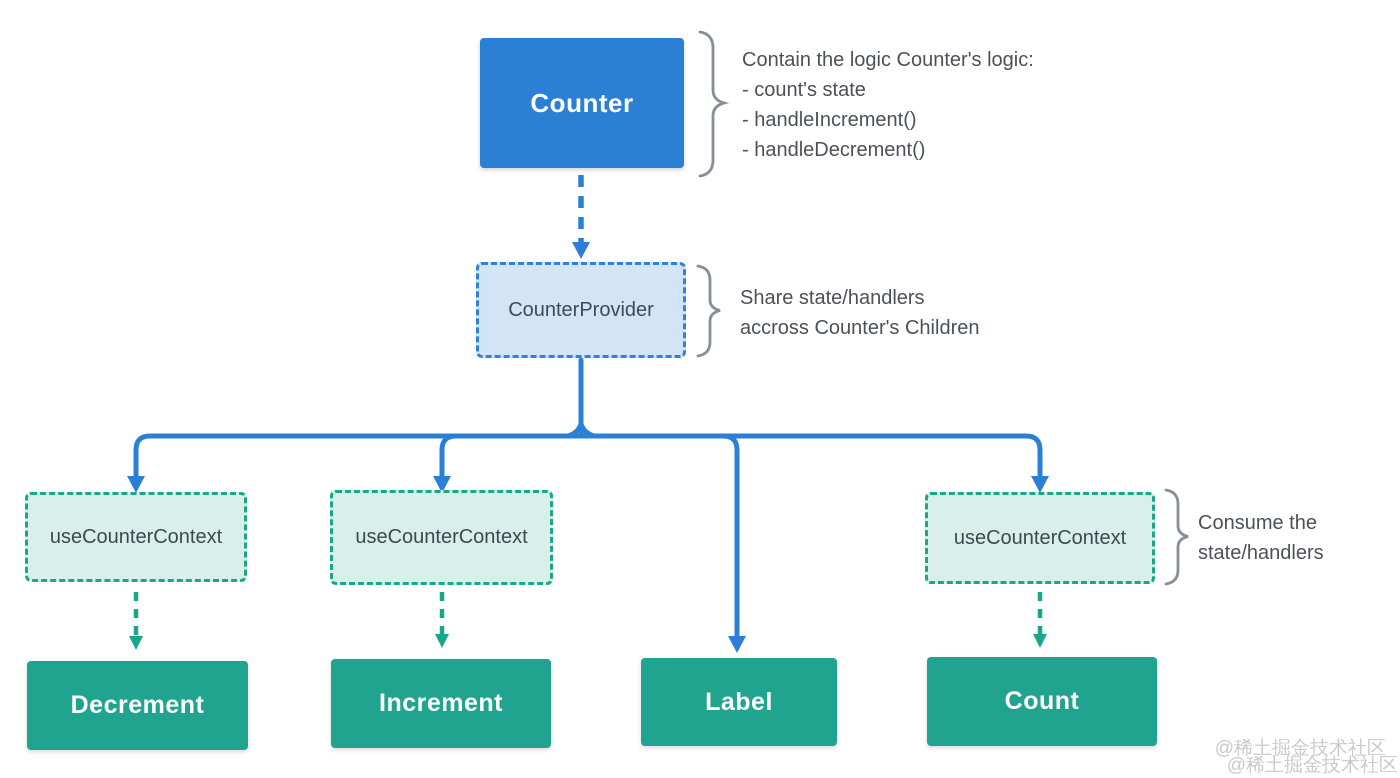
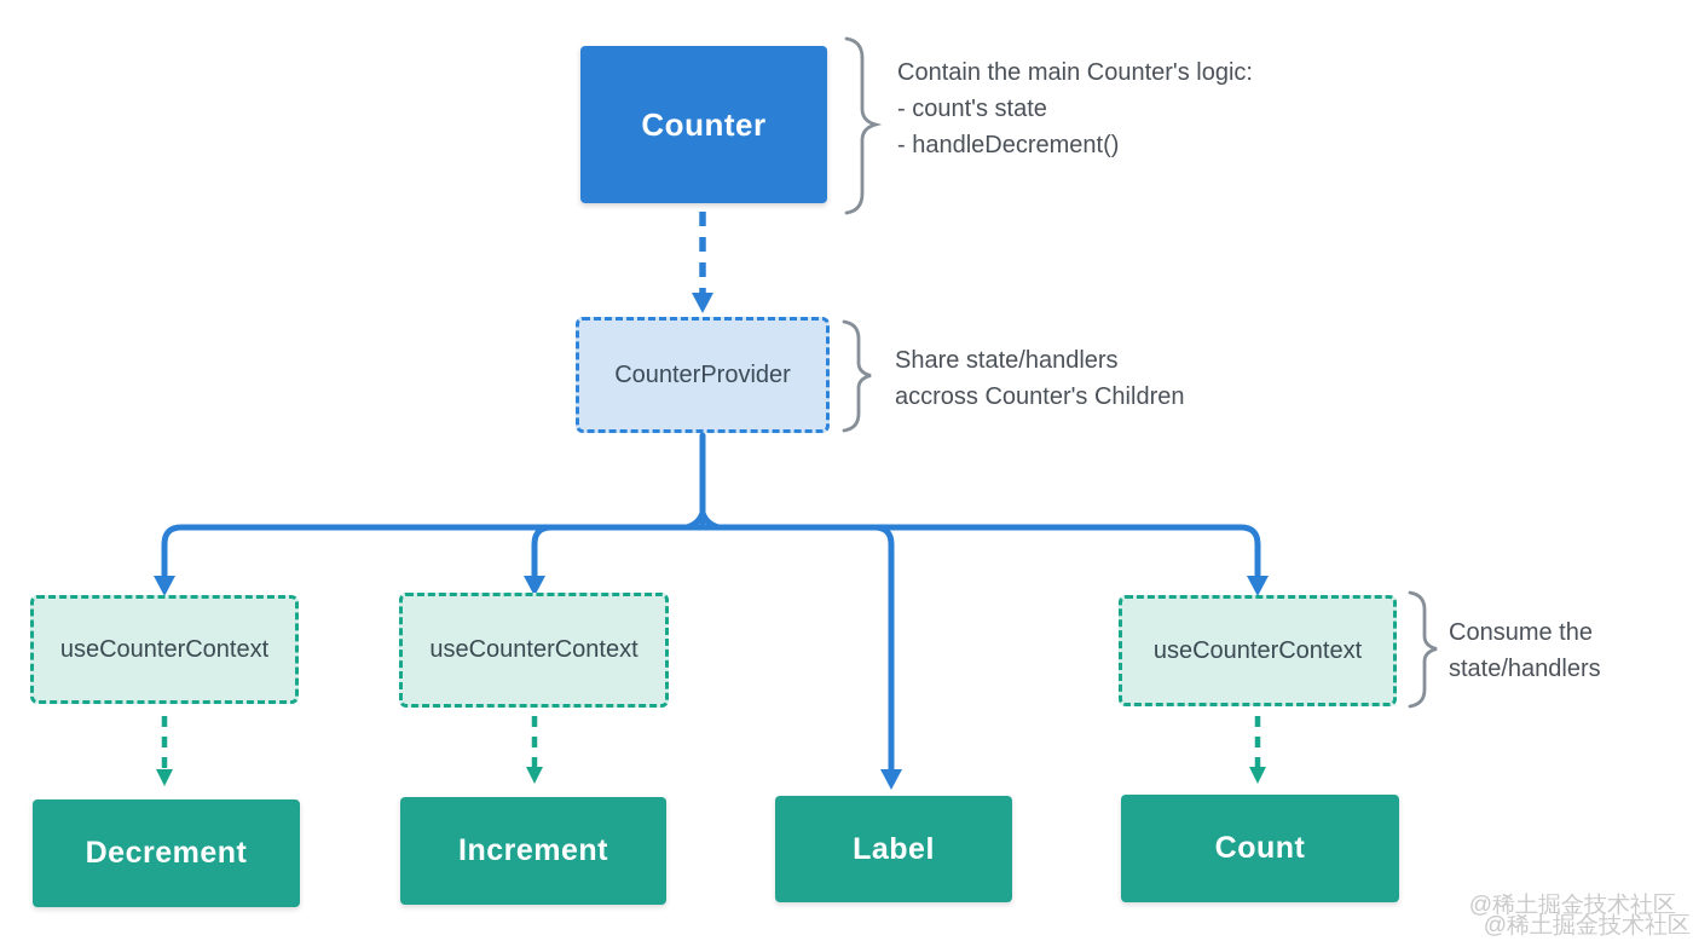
  Counter
  CounterProvider
  useCounterContext
  useCounterContext
  useCounterContext
  Decrement
  Increment
  Label
  Count
- Contain the logic Counter's logic:
+ Contain the main Counter's logic:
  - count's state
- - handleIncrement()
  - handleDecrement()
  Share state/handlers
  accross Counter's Children
  Consume the
  state/handlers
  @稀土掘金技术社区
  @稀土掘金技术社区
